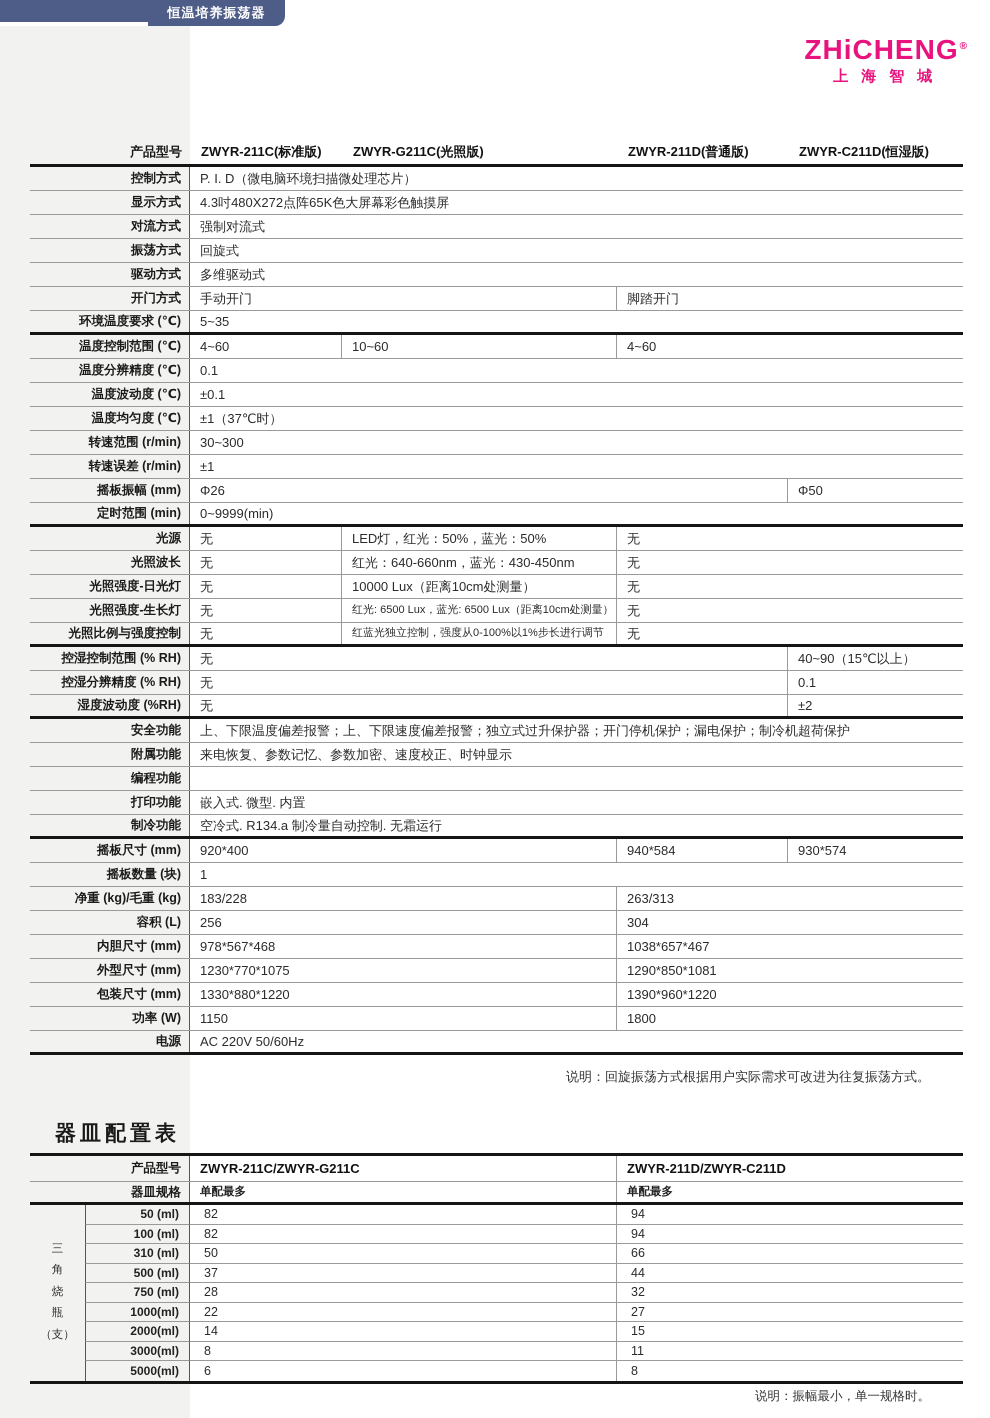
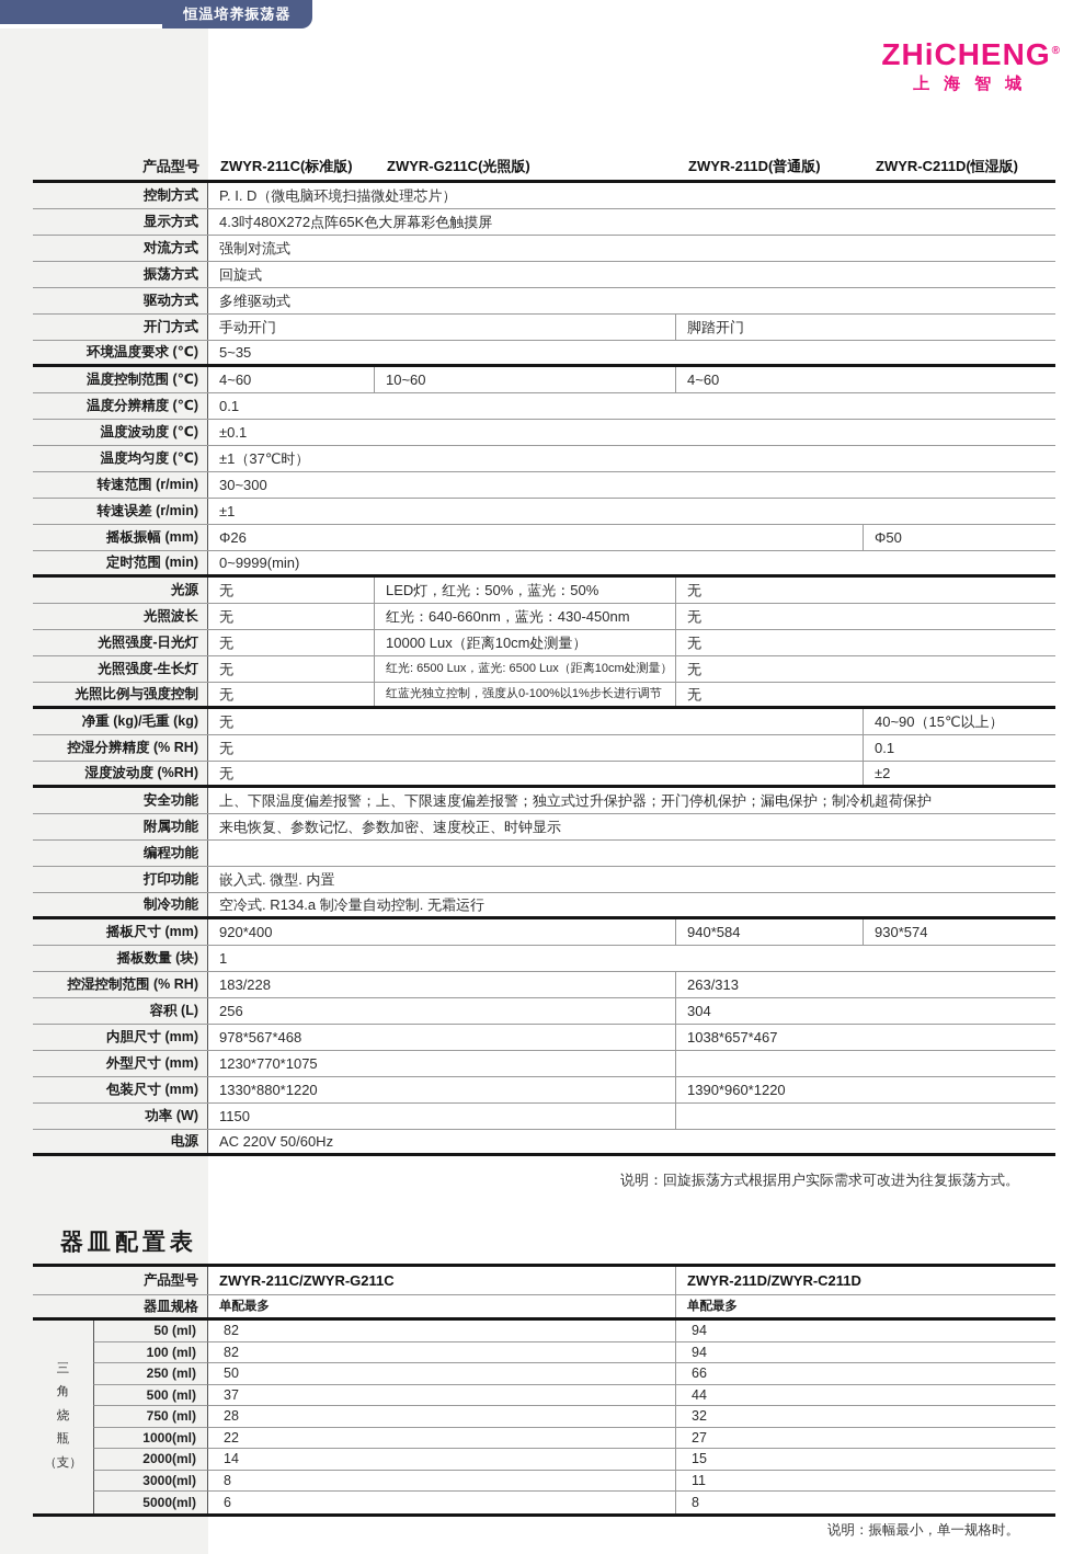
  恒温培养振荡器
  ZHiCHENG®
  上海智城
  产品型号
  ZWYR-211C(标准版)
  ZWYR-G211C(光照版)
  ZWYR-211D(普通版)
  ZWYR-C211D(恒湿版)
  控制方式
  P. I. D（微电脑环境扫描微处理芯片）
  显示方式
  4.3吋480X272点阵65K色大屏幕彩色触摸屏
  对流方式
  强制对流式
  振荡方式
  回旋式
  驱动方式
  多维驱动式
  开门方式
  手动开门
  脚踏开门
  环境温度要求 (℃)
  5~35
  温度控制范围 (℃)
  4~60
  10~60
  4~60
  温度分辨精度 (℃)
  0.1
  温度波动度 (℃)
  ±0.1
  温度均匀度 (℃)
  ±1（37℃时）
  转速范围 (r/min)
  30~300
  转速误差 (r/min)
  ±1
  摇板振幅 (mm)
  Φ26
  Φ50
  定时范围 (min)
  0~9999(min)
  光源
  无
  LED灯，红光：50%，蓝光：50%
  无
  光照波长
  无
  红光：640-660nm，蓝光：430-450nm
  无
  光照强度-日光灯
  无
  10000 Lux（距离10cm处测量）
  无
  光照强度-生长灯
  无
  红光: 6500 Lux，蓝光: 6500 Lux（距离10cm处测量）
  无
  光照比例与强度控制
  无
  红蓝光独立控制，强度从0-100%以1%步长进行调节
  无
- 控湿控制范围 (% RH)
+ 净重 (kg)/毛重 (kg)
  无
  40~90（15℃以上）
  控湿分辨精度 (% RH)
  无
  0.1
  湿度波动度 (%RH)
  无
  ±2
  安全功能
  上、下限温度偏差报警；上、下限速度偏差报警；独立式过升保护器；开门停机保护；漏电保护；制冷机超荷保护
  附属功能
  来电恢复、参数记忆、参数加密、速度校正、时钟显示
  编程功能
  打印功能
  嵌入式. 微型. 内置
  制冷功能
  空冷式. R134.a 制冷量自动控制. 无霜运行
  摇板尺寸 (mm)
  920*400
  940*584
  930*574
  摇板数量 (块)
  1
- 净重 (kg)/毛重 (kg)
+ 控湿控制范围 (% RH)
  183/228
  263/313
  容积 (L)
  256
  304
  内胆尺寸 (mm)
  978*567*468
  1038*657*467
  外型尺寸 (mm)
  1230*770*1075
- 1290*850*1081
  包装尺寸 (mm)
  1330*880*1220
  1390*960*1220
  功率 (W)
  1150
- 1800
  电源
  AC 220V 50/60Hz
  说明：回旋振荡方式根据用户实际需求可改进为往复振荡方式。
  器皿配置表
  产品型号
  ZWYR-211C/ZWYR-G211C
  ZWYR-211D/ZWYR-C211D
  器皿规格
  单配最多
  单配最多
  50 (ml)
  82
  94
  100 (ml)
  82
  94
- 310 (ml)
+ 250 (ml)
  50
  66
  500 (ml)
  37
  44
  750 (ml)
  28
  32
  1000(ml)
  22
  27
  2000(ml)
  14
  15
  3000(ml)
  8
  11
  5000(ml)
  6
  8
  三
  角
  烧
  瓶
  （支）
  说明：振幅最小，单一规格时。
